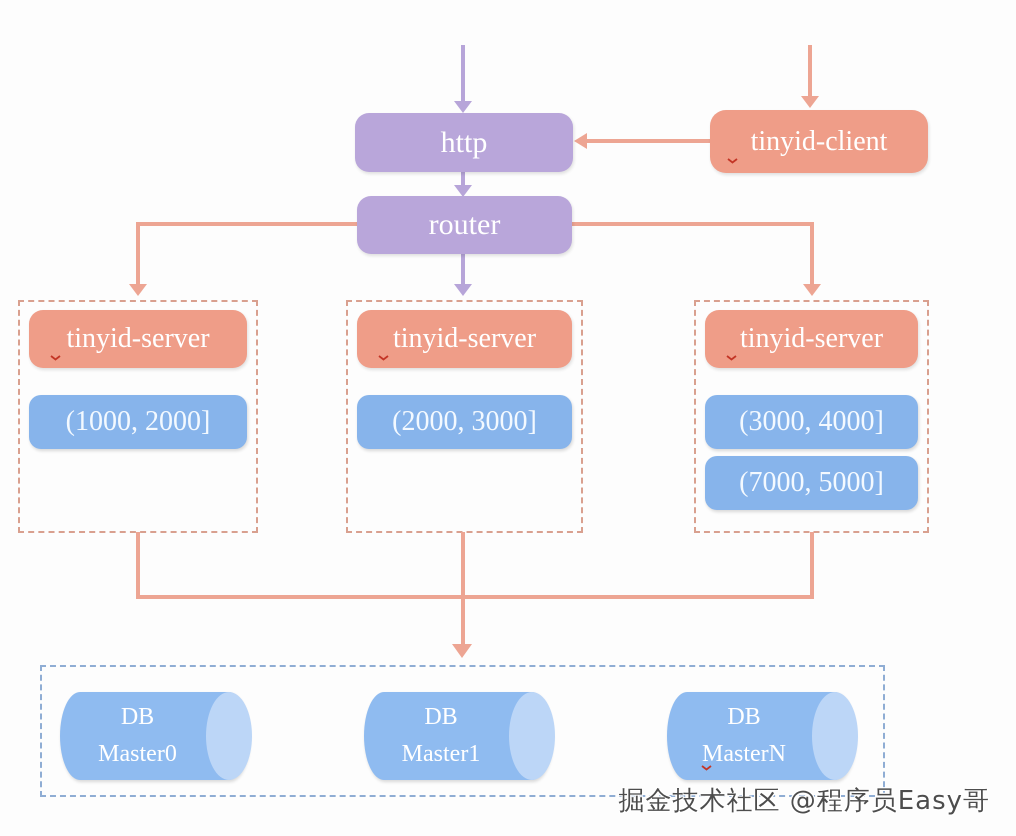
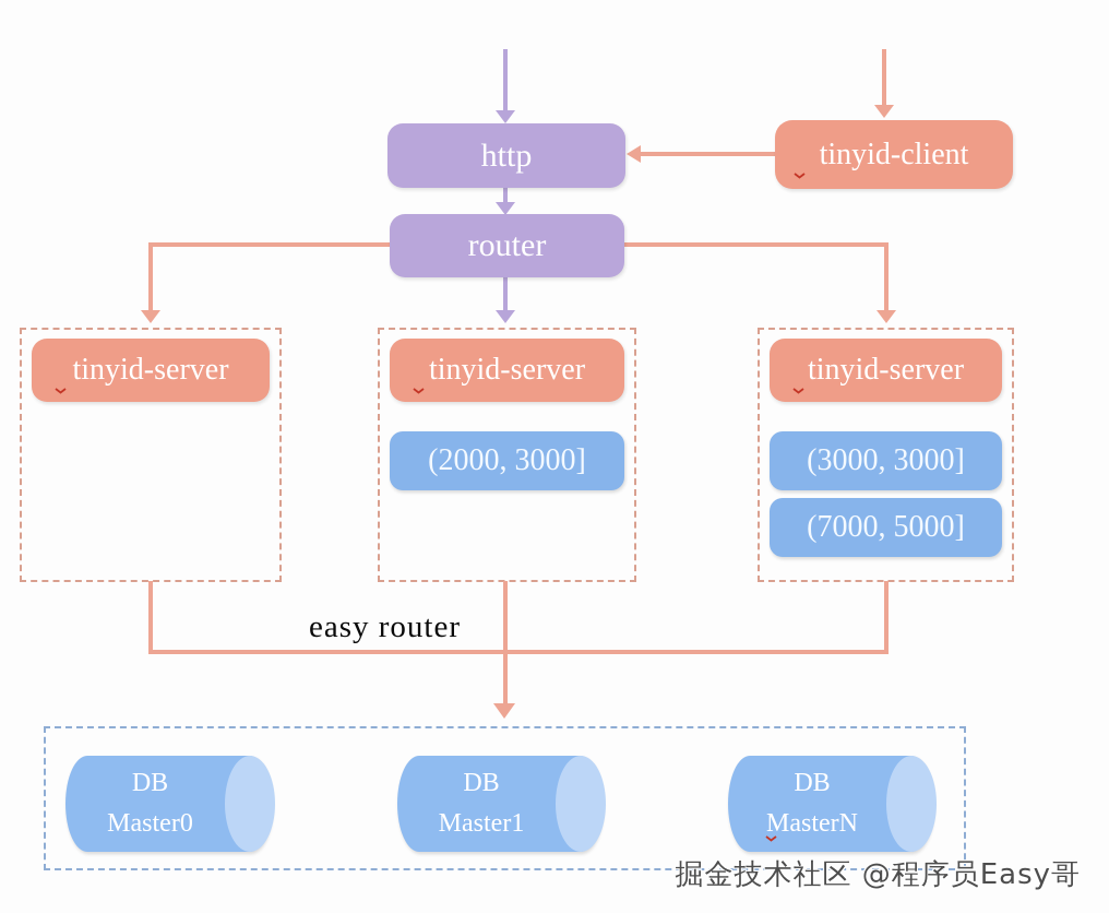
  http
  router
  tinyid-client
  tinyid-server
- (1000, 2000]
  tinyid-server
  (2000, 3000]
  tinyid-server
- (3000, 4000]
+ (3000, 3000]
  (7000, 5000]
+ easy router
  DB
  Master0
  DB
  Master1
  DB
  MasterN
  掘金技术社区 @程序员Easy哥
